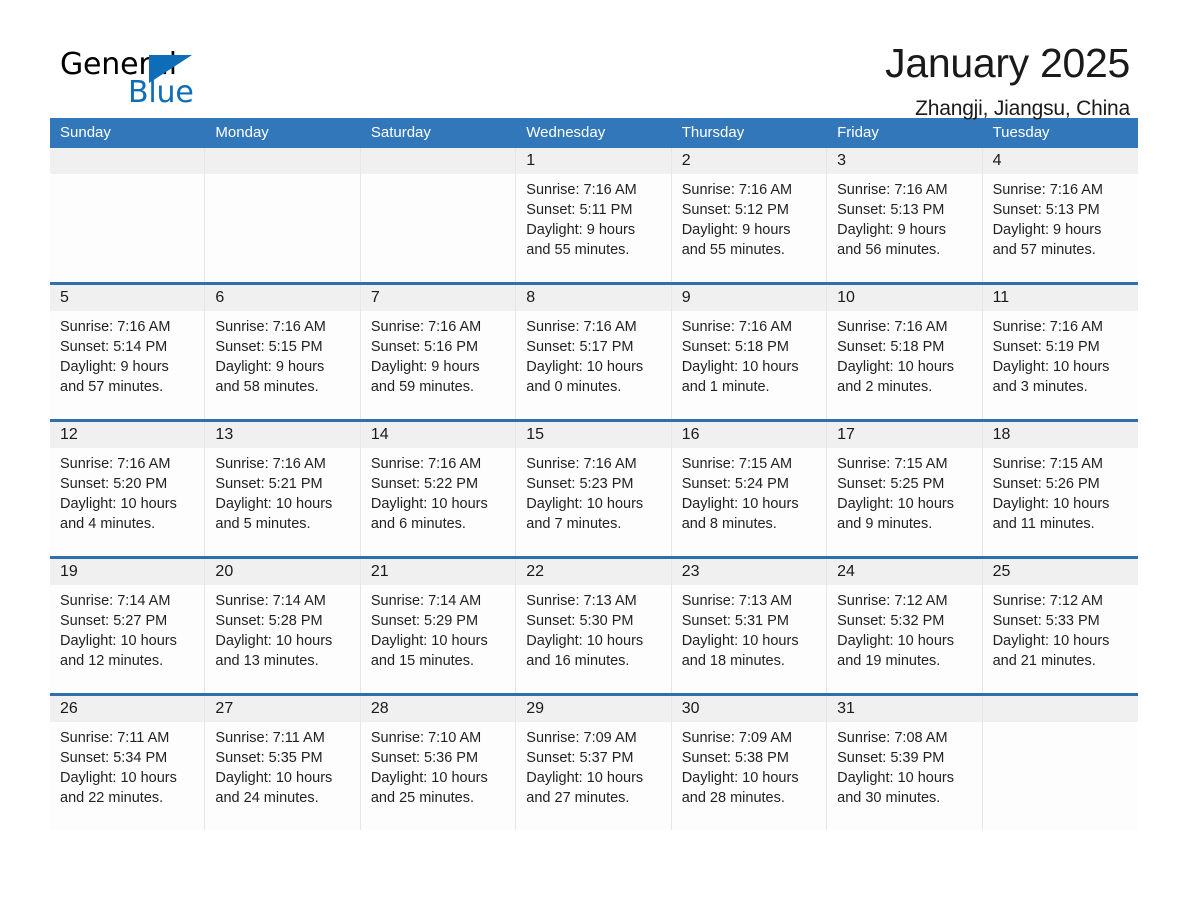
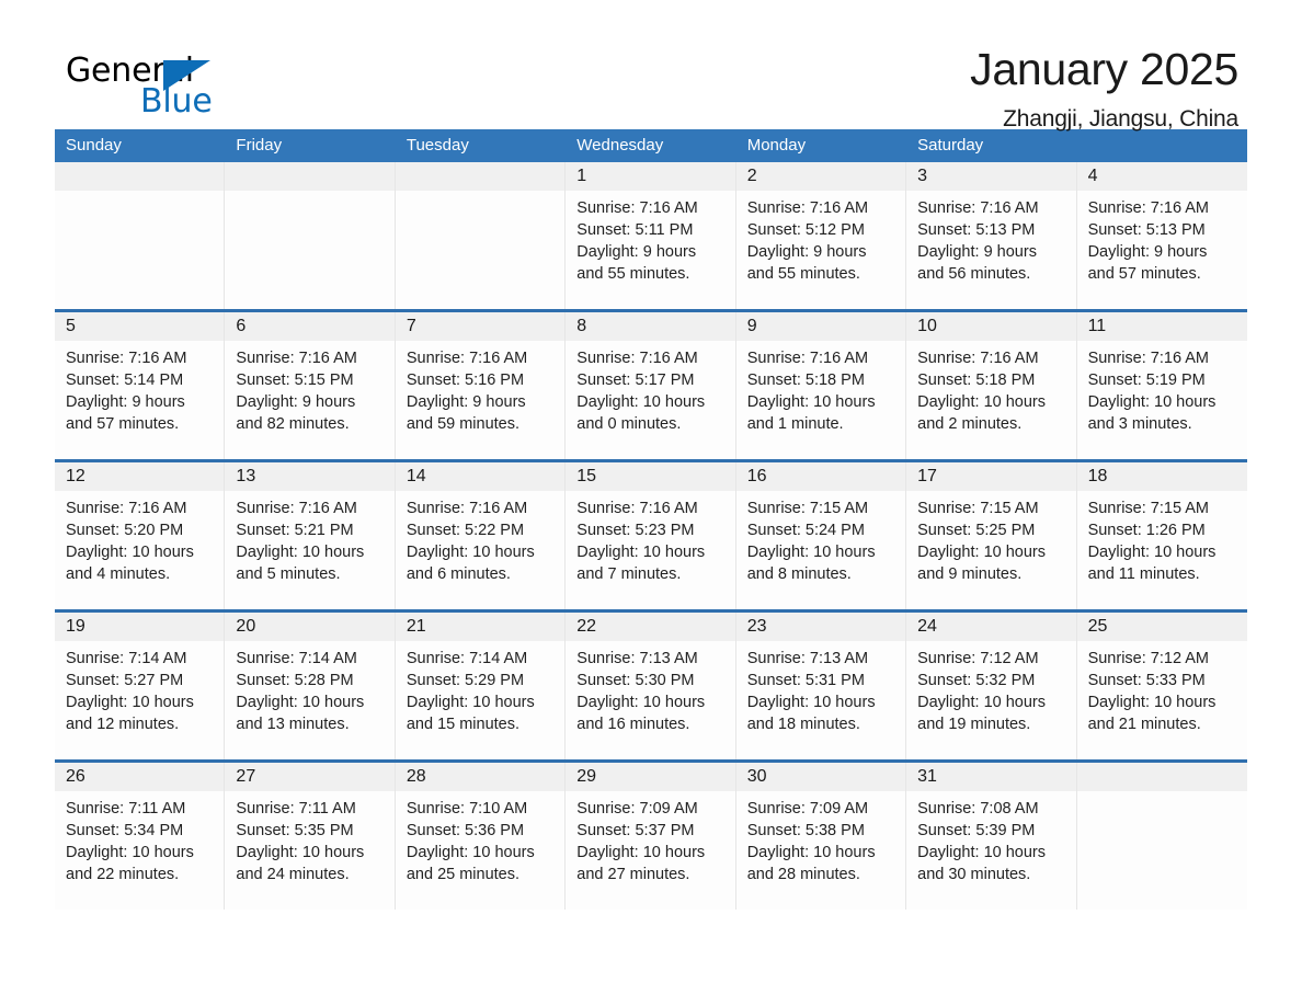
  General
  Blue
  January 2025
  Zhangji, Jiangsu, China
  Sunday
- Monday
+ Friday
- Saturday
+ Tuesday
  Wednesday
- Thursday
- Friday
+ Monday
- Tuesday
+ Saturday
  1
  Sunrise: 7:16 AM
  Sunset: 5:11 PM
  Daylight: 9 hours
  and 55 minutes.
  2
  Sunrise: 7:16 AM
  Sunset: 5:12 PM
  Daylight: 9 hours
  and 55 minutes.
  3
  Sunrise: 7:16 AM
  Sunset: 5:13 PM
  Daylight: 9 hours
  and 56 minutes.
  4
  Sunrise: 7:16 AM
  Sunset: 5:13 PM
  Daylight: 9 hours
  and 57 minutes.
  5
  Sunrise: 7:16 AM
  Sunset: 5:14 PM
  Daylight: 9 hours
  and 57 minutes.
  6
  Sunrise: 7:16 AM
  Sunset: 5:15 PM
  Daylight: 9 hours
- and 58 minutes.
+ and 82 minutes.
  7
  Sunrise: 7:16 AM
  Sunset: 5:16 PM
  Daylight: 9 hours
  and 59 minutes.
  8
  Sunrise: 7:16 AM
  Sunset: 5:17 PM
  Daylight: 10 hours
  and 0 minutes.
  9
  Sunrise: 7:16 AM
  Sunset: 5:18 PM
  Daylight: 10 hours
  and 1 minute.
  10
  Sunrise: 7:16 AM
  Sunset: 5:18 PM
  Daylight: 10 hours
  and 2 minutes.
  11
  Sunrise: 7:16 AM
  Sunset: 5:19 PM
  Daylight: 10 hours
  and 3 minutes.
  12
  Sunrise: 7:16 AM
  Sunset: 5:20 PM
  Daylight: 10 hours
  and 4 minutes.
  13
  Sunrise: 7:16 AM
  Sunset: 5:21 PM
  Daylight: 10 hours
  and 5 minutes.
  14
  Sunrise: 7:16 AM
  Sunset: 5:22 PM
  Daylight: 10 hours
  and 6 minutes.
  15
  Sunrise: 7:16 AM
  Sunset: 5:23 PM
  Daylight: 10 hours
  and 7 minutes.
  16
  Sunrise: 7:15 AM
  Sunset: 5:24 PM
  Daylight: 10 hours
  and 8 minutes.
  17
  Sunrise: 7:15 AM
  Sunset: 5:25 PM
  Daylight: 10 hours
  and 9 minutes.
  18
  Sunrise: 7:15 AM
- Sunset: 5:26 PM
+ Sunset: 1:26 PM
  Daylight: 10 hours
  and 11 minutes.
  19
  Sunrise: 7:14 AM
  Sunset: 5:27 PM
  Daylight: 10 hours
  and 12 minutes.
  20
  Sunrise: 7:14 AM
  Sunset: 5:28 PM
  Daylight: 10 hours
  and 13 minutes.
  21
  Sunrise: 7:14 AM
  Sunset: 5:29 PM
  Daylight: 10 hours
  and 15 minutes.
  22
  Sunrise: 7:13 AM
  Sunset: 5:30 PM
  Daylight: 10 hours
  and 16 minutes.
  23
  Sunrise: 7:13 AM
  Sunset: 5:31 PM
  Daylight: 10 hours
  and 18 minutes.
  24
  Sunrise: 7:12 AM
  Sunset: 5:32 PM
  Daylight: 10 hours
  and 19 minutes.
  25
  Sunrise: 7:12 AM
  Sunset: 5:33 PM
  Daylight: 10 hours
  and 21 minutes.
  26
  Sunrise: 7:11 AM
  Sunset: 5:34 PM
  Daylight: 10 hours
  and 22 minutes.
  27
  Sunrise: 7:11 AM
  Sunset: 5:35 PM
  Daylight: 10 hours
  and 24 minutes.
  28
  Sunrise: 7:10 AM
  Sunset: 5:36 PM
  Daylight: 10 hours
  and 25 minutes.
  29
  Sunrise: 7:09 AM
  Sunset: 5:37 PM
  Daylight: 10 hours
  and 27 minutes.
  30
  Sunrise: 7:09 AM
  Sunset: 5:38 PM
  Daylight: 10 hours
  and 28 minutes.
  31
  Sunrise: 7:08 AM
  Sunset: 5:39 PM
  Daylight: 10 hours
  and 30 minutes.
